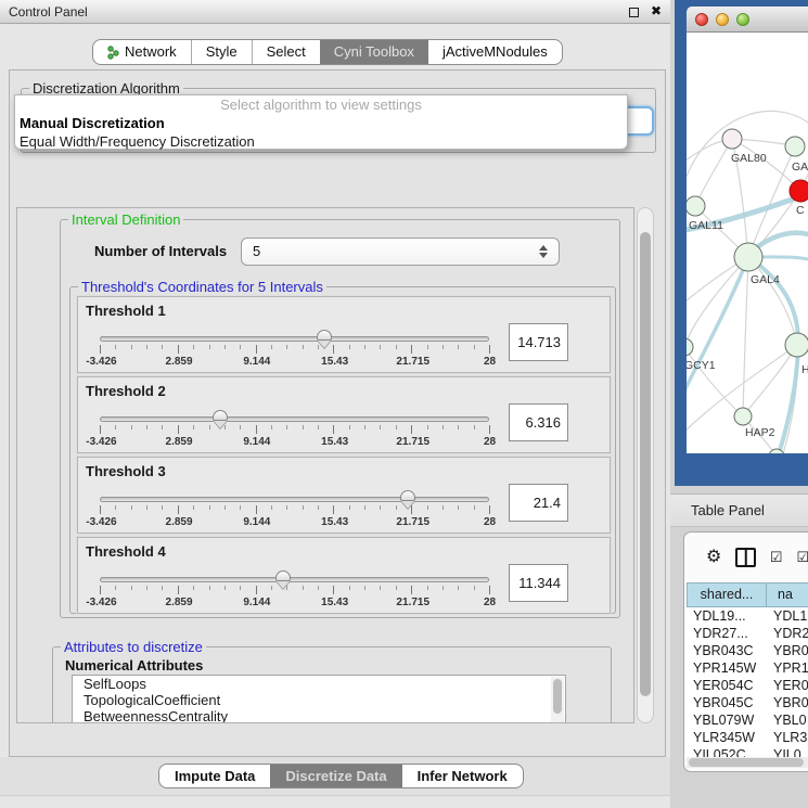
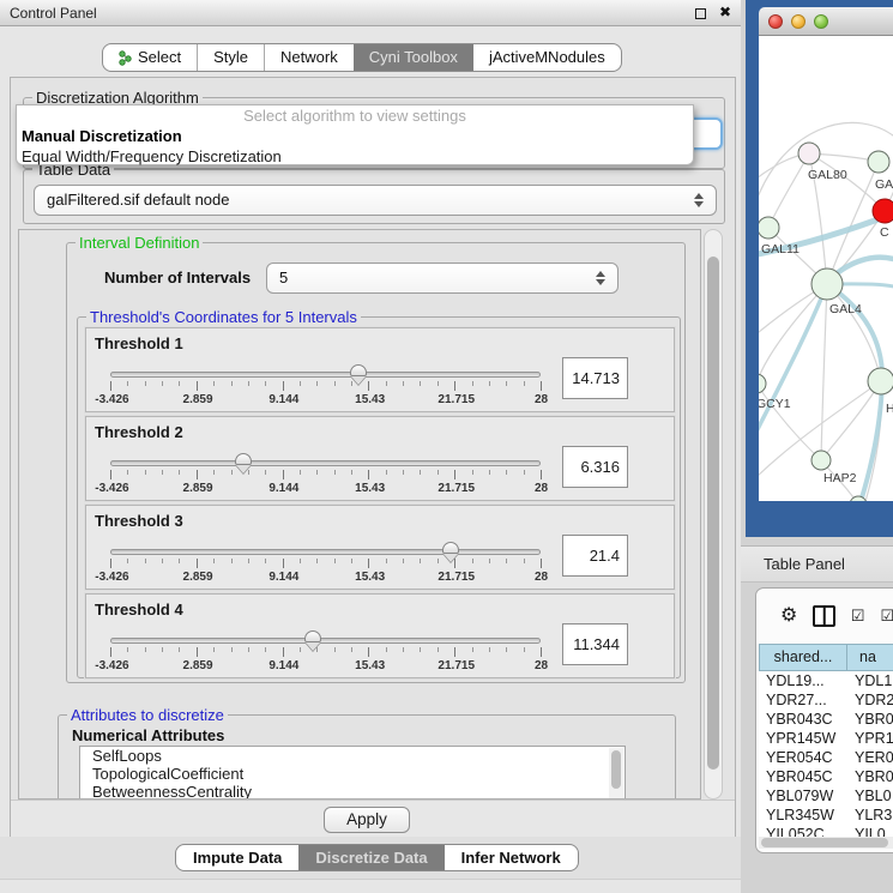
  Control Panel
  ✖
- Network
+ Select
  Style
- Select
+ Network
  Cyni Toolbox
  jActiveMNodules
  Discretization Algorithm
  Select algorithm to view settings
  Manual Discretization
  Equal Width/Frequency Discretization
+ Table Data
+ galFiltered.sif default node
  Interval Definition
  Number of Intervals
  5
  Threshold's Coordinates for 5 Intervals
  Threshold 1
  -3.426
  2.859
  9.144
  15.43
  21.715
  28
  14.713
  Threshold 2
  -3.426
  2.859
  9.144
  15.43
  21.715
  28
  6.316
  Threshold 3
  -3.426
  2.859
  9.144
  15.43
  21.715
  28
  21.4
  Threshold 4
  -3.426
  2.859
  9.144
  15.43
  21.715
  28
  11.344
  Attributes to discretize
  Numerical Attributes
  SelfLoops
  TopologicalCoefficient
  BetweennessCentrality
+ Apply
  Impute Data
  Discretize Data
  Infer Network
  GAL80
  GA
  C
  GAL11
  GAL4
  GCY1
  H
  HAP2
  Table Panel
  ⚙
  ☑
  ☑
  shared...
  na
  YDL19...
  YDL1
  YDR27...
  YDR2
  YBR043C
  YBR0
  YPR145W
  YPR1
  YER054C
  YER0
  YBR045C
  YBR0
  YBL079W
  YBL0
  YLR345W
  YLR3
  YIL052C
  YIL0
